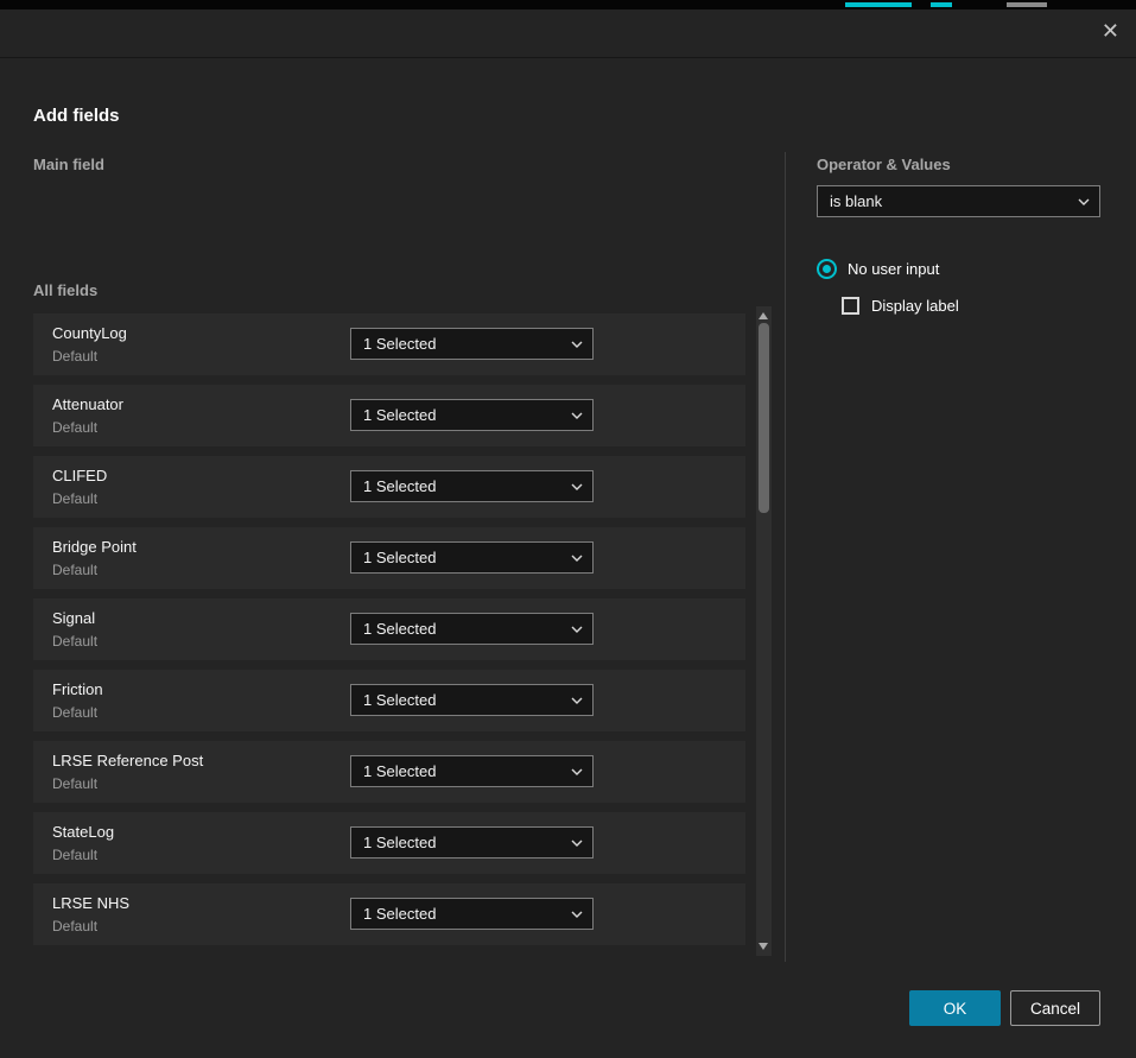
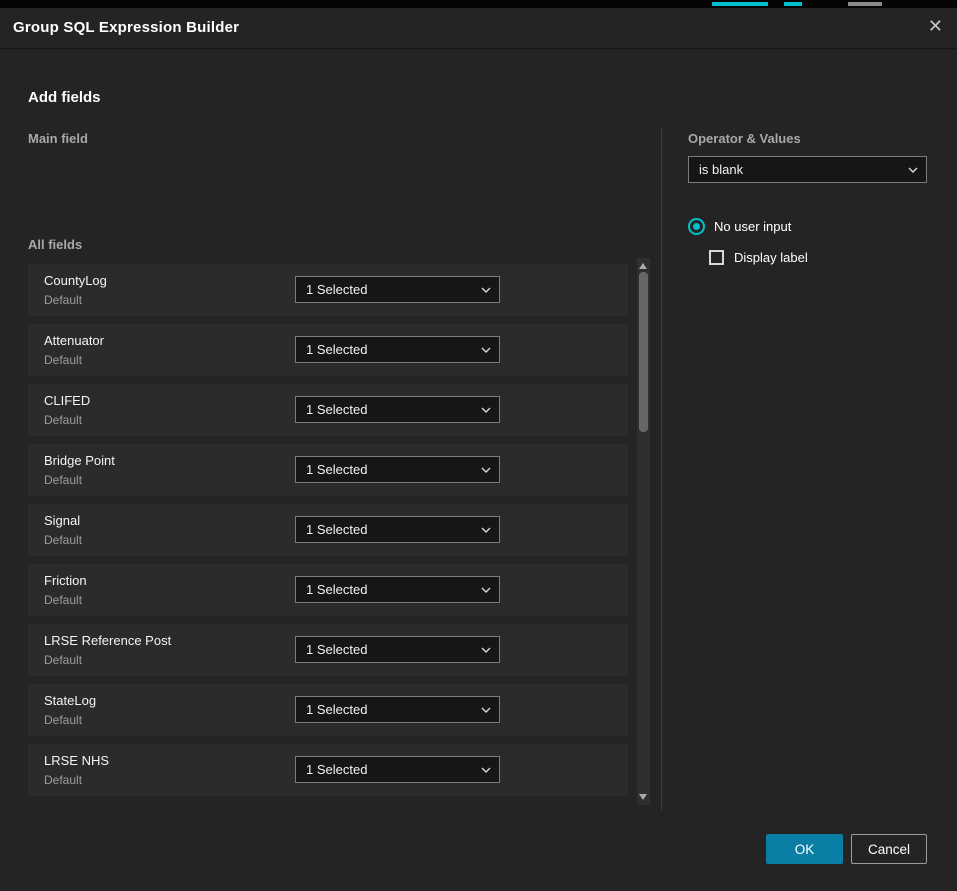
+ Group SQL Expression Builder
  ✕
  Add fields
  Main field
  All fields
  CountyLog
  Default
  1 Selected
  Attenuator
  Default
  1 Selected
  CLIFED
  Default
  1 Selected
  Bridge Point
  Default
  1 Selected
  Signal
  Default
  1 Selected
  Friction
  Default
  1 Selected
  LRSE Reference Post
  Default
  1 Selected
  StateLog
  Default
  1 Selected
  LRSE NHS
  Default
  1 Selected
  Operator & Values
  is blank
  No user input
  Display label
  OK
  Cancel
